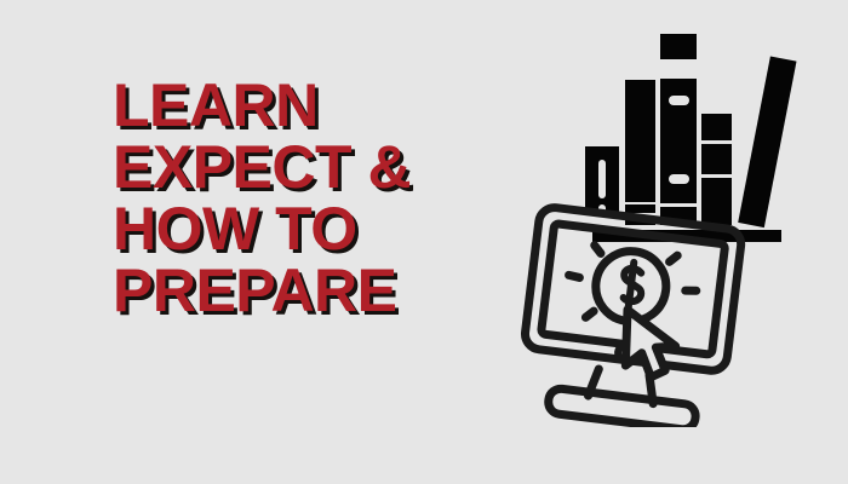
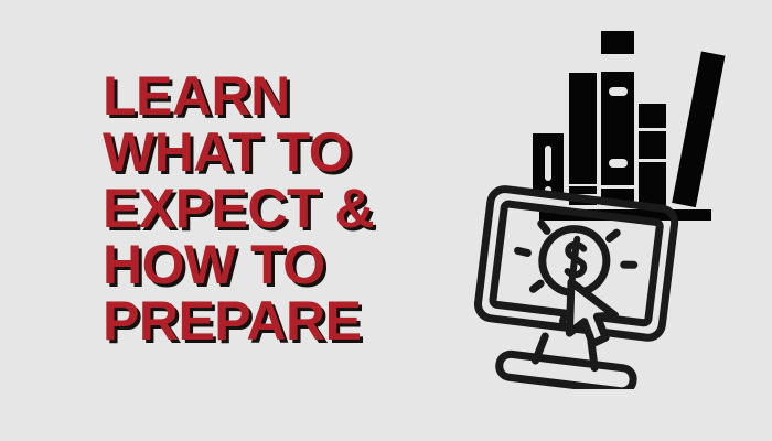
  LEARN
+ WHAT TO
  EXPECT &
  HOW TO
  PREPARE
